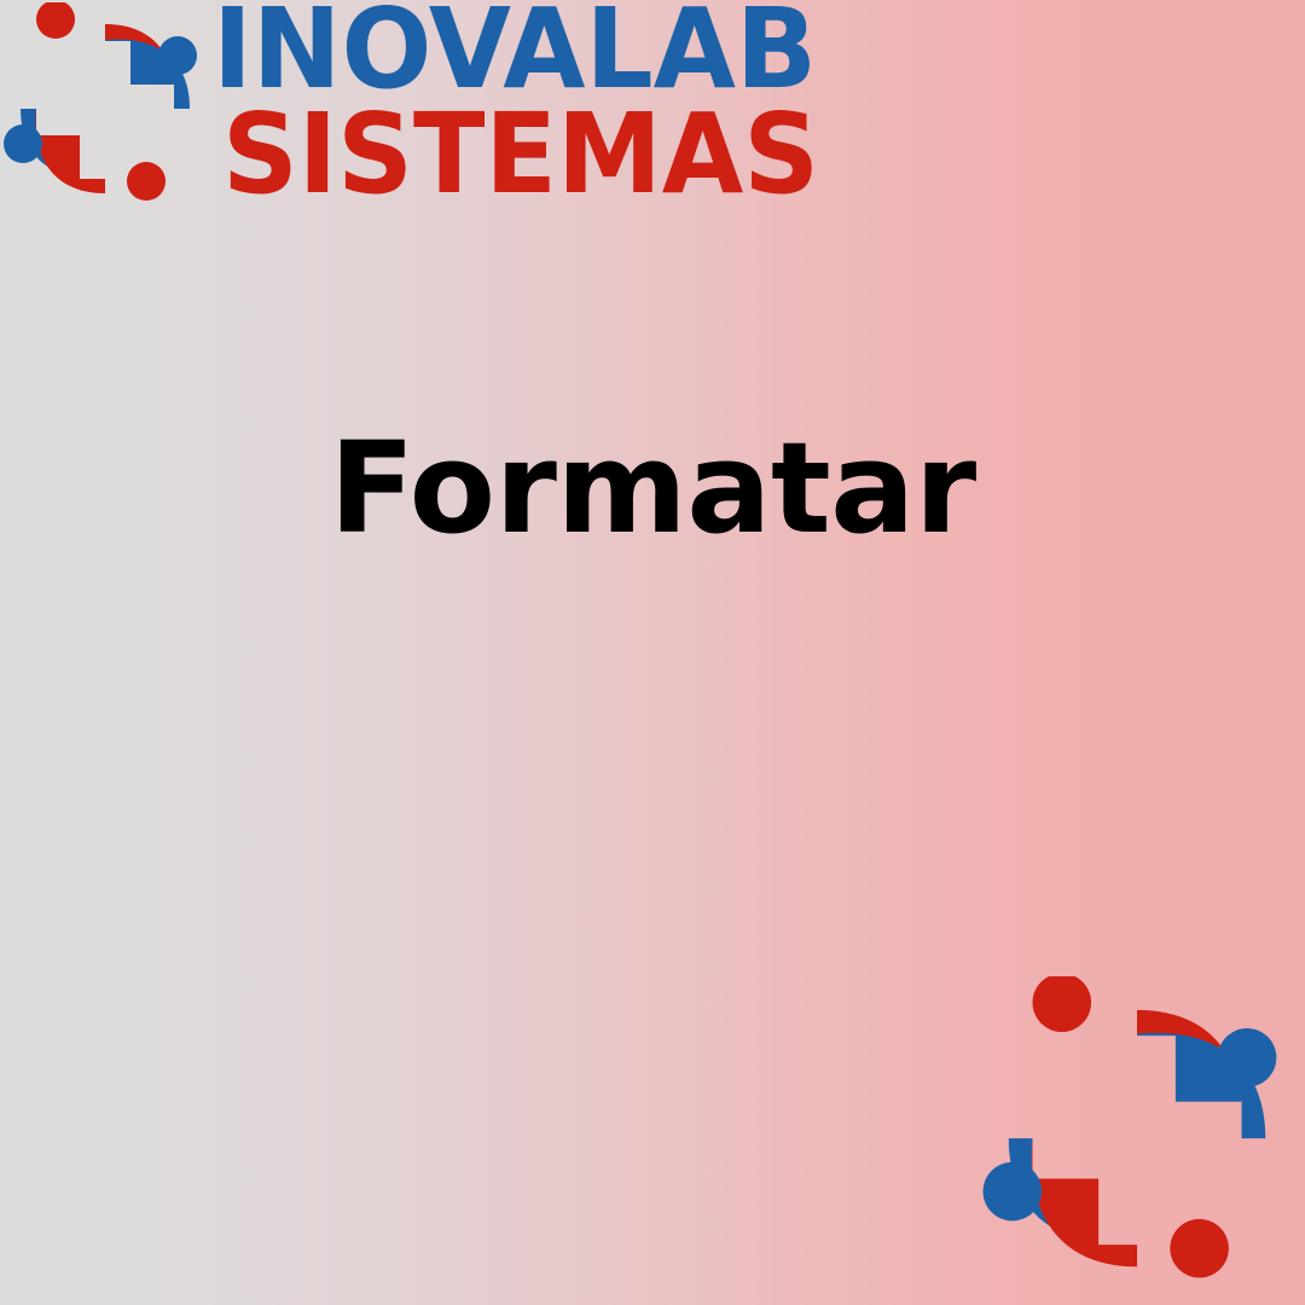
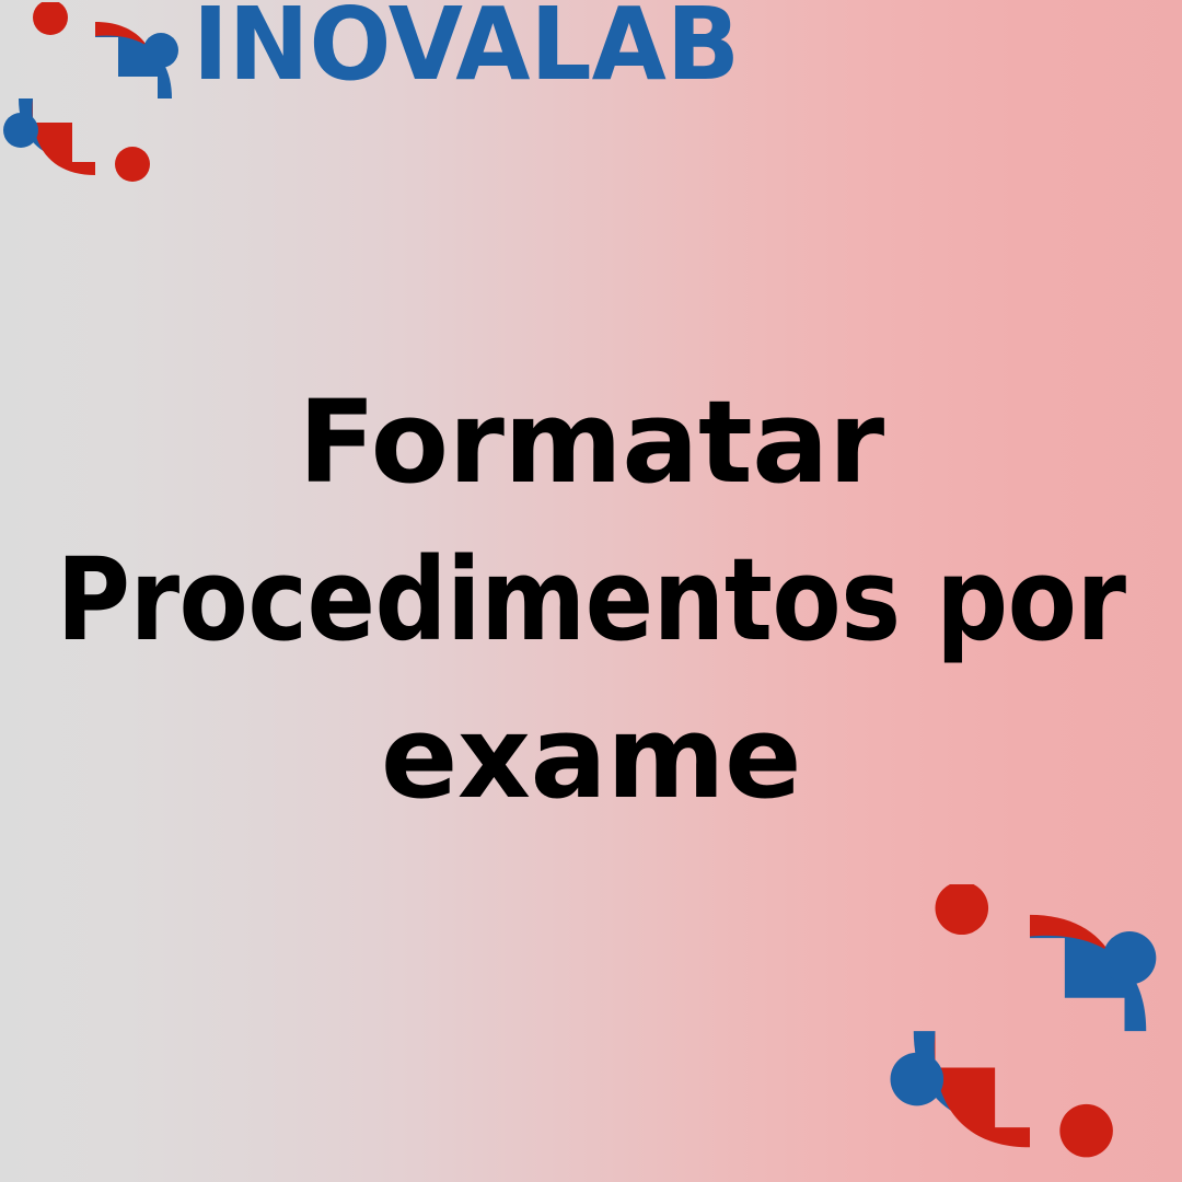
  INOVALAB
- SISTEMAS
  Formatar
+ Procedimentos por
+ exame
